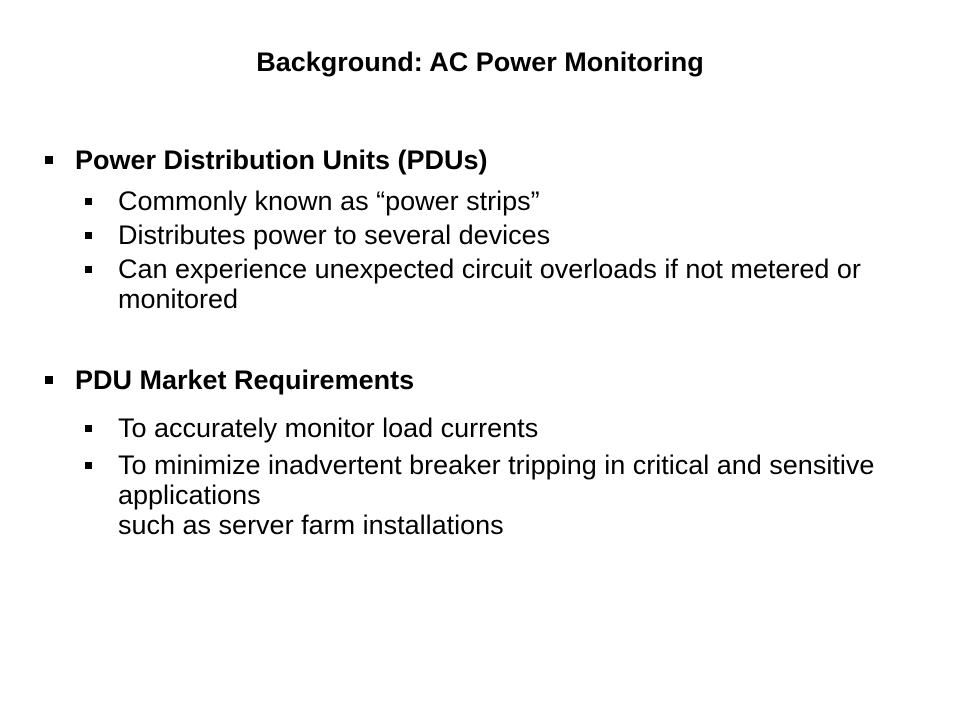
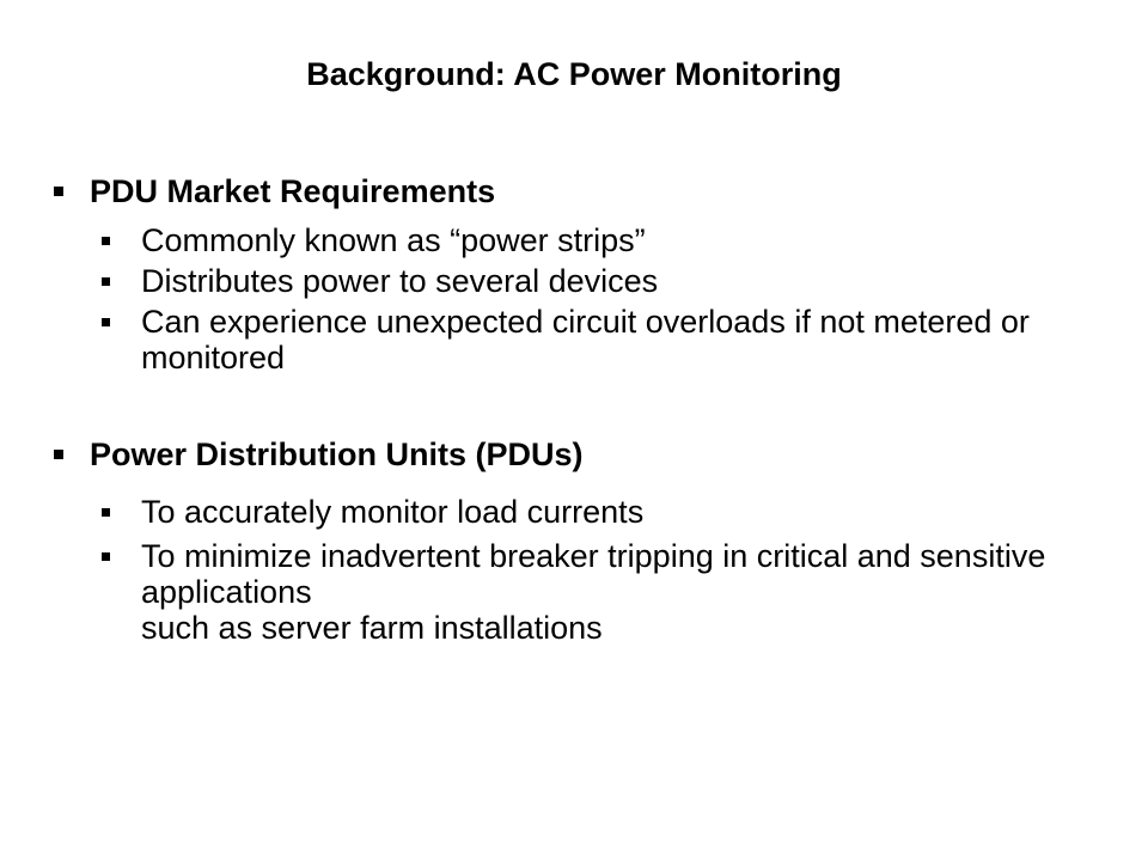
  Background: AC Power Monitoring
- Power Distribution Units (PDUs)
+ PDU Market Requirements
  Commonly known as “power strips”
  Distributes power to several devices
  Can experience unexpected circuit overloads if not metered or
  monitored
- PDU Market Requirements
+ Power Distribution Units (PDUs)
  To accurately monitor load currents
  To minimize inadvertent breaker tripping in critical and sensitive
  applications
  such as server farm installations
